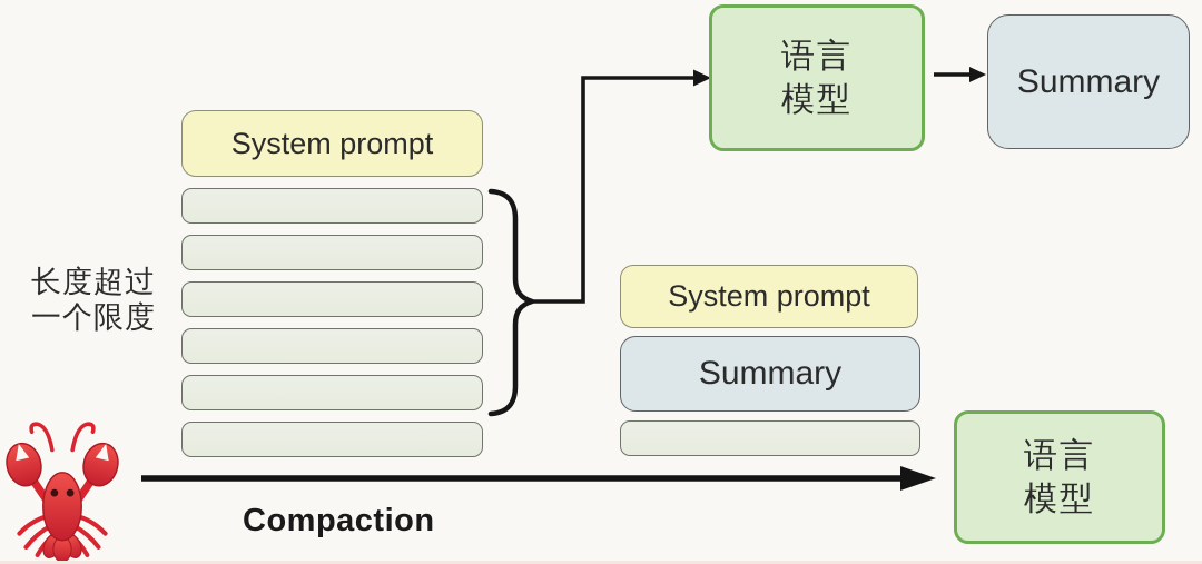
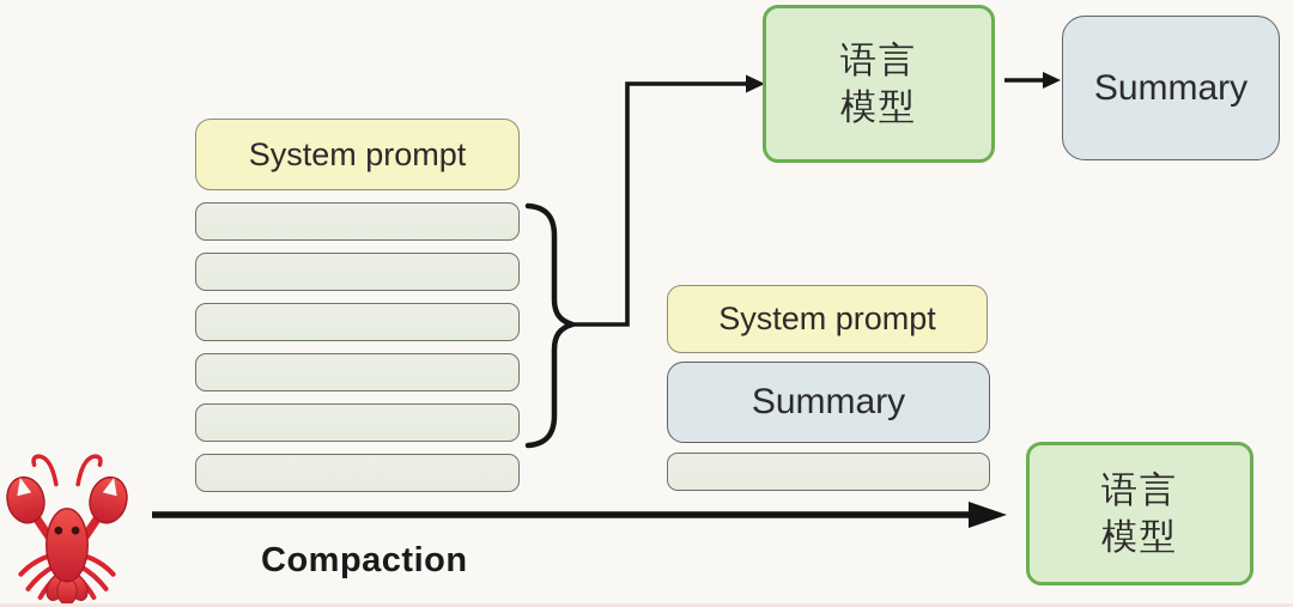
- 长度超过
- 一个限度
  System prompt
  语言
  模型
  Summary
  System prompt
  Summary
  Compaction
  语言
  模型
